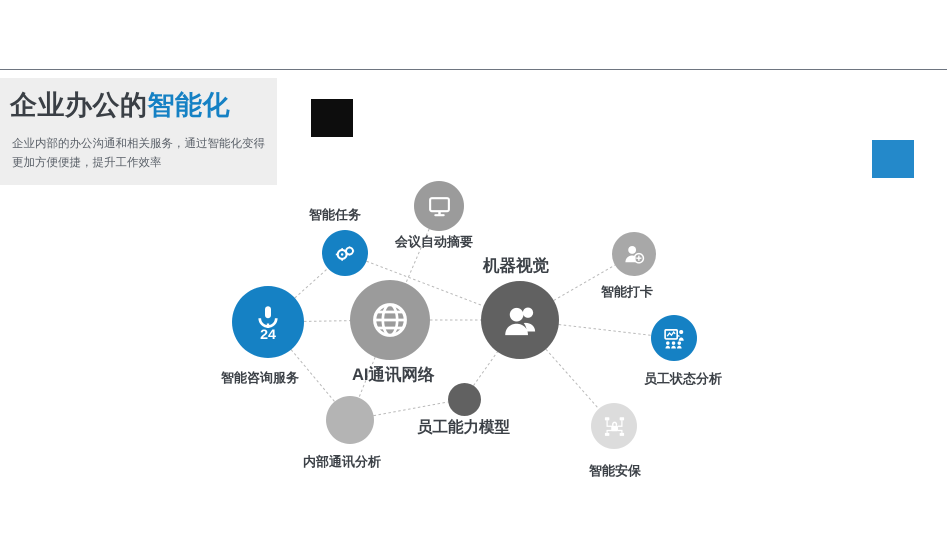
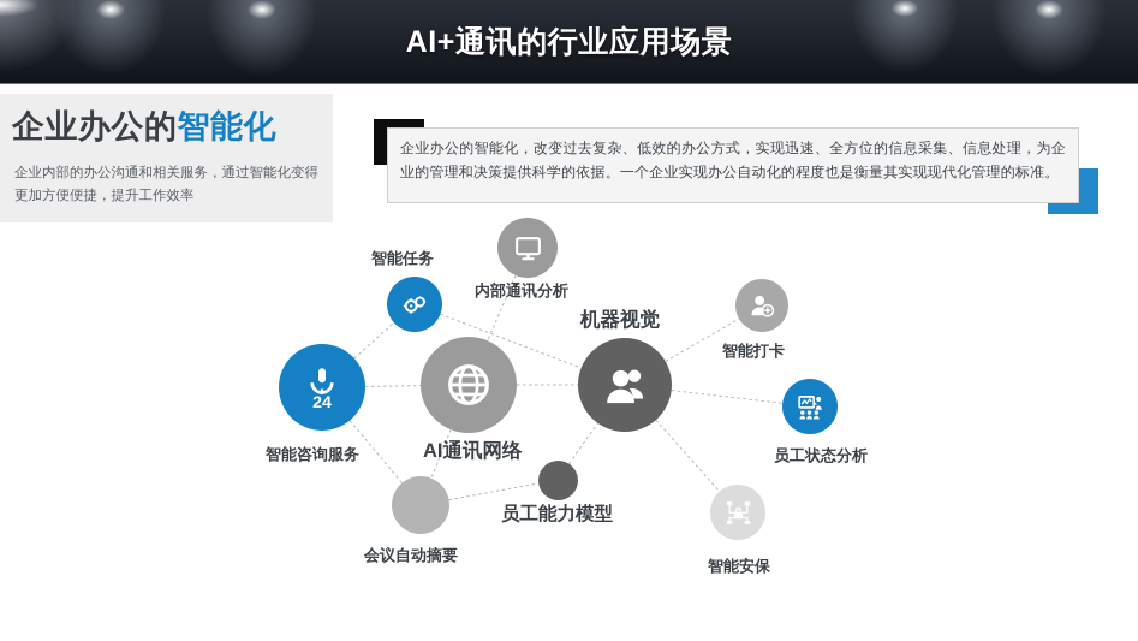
+ AI+通讯的行业应用场景
  企业办公的智能化
  企业内部的办公沟通和相关服务，通过智能化变得更加方便便捷，提升工作效率
+ 企业办公的智能化，改变过去复杂、低效的办公方式，实现迅速、全方位的信息采集、信息处理，为企业的管理和决策提供科学的依据。一个企业实现办公自动化的程度也是衡量其实现现代化管理的标准。
  24
  智能咨询服务
  智能任务
- 会议自动摘要
+ 内部通讯分析
  AI通讯网络
  机器视觉
  智能打卡
  员工状态分析
  智能安保
  员工能力模型
- 内部通讯分析
+ 会议自动摘要
